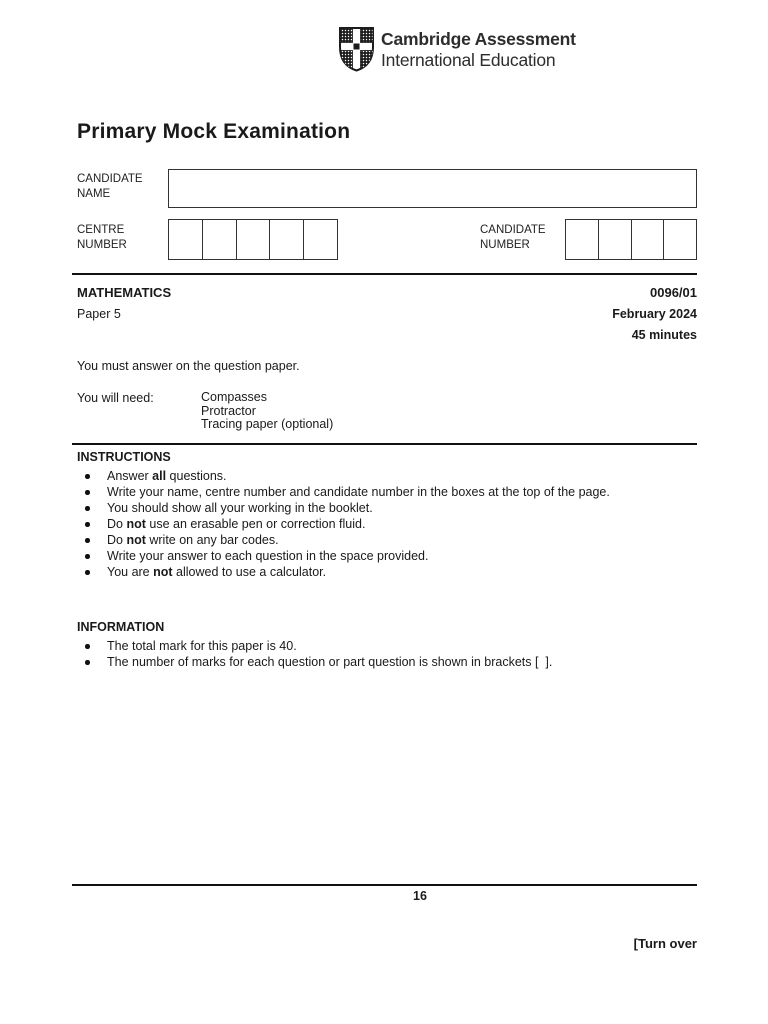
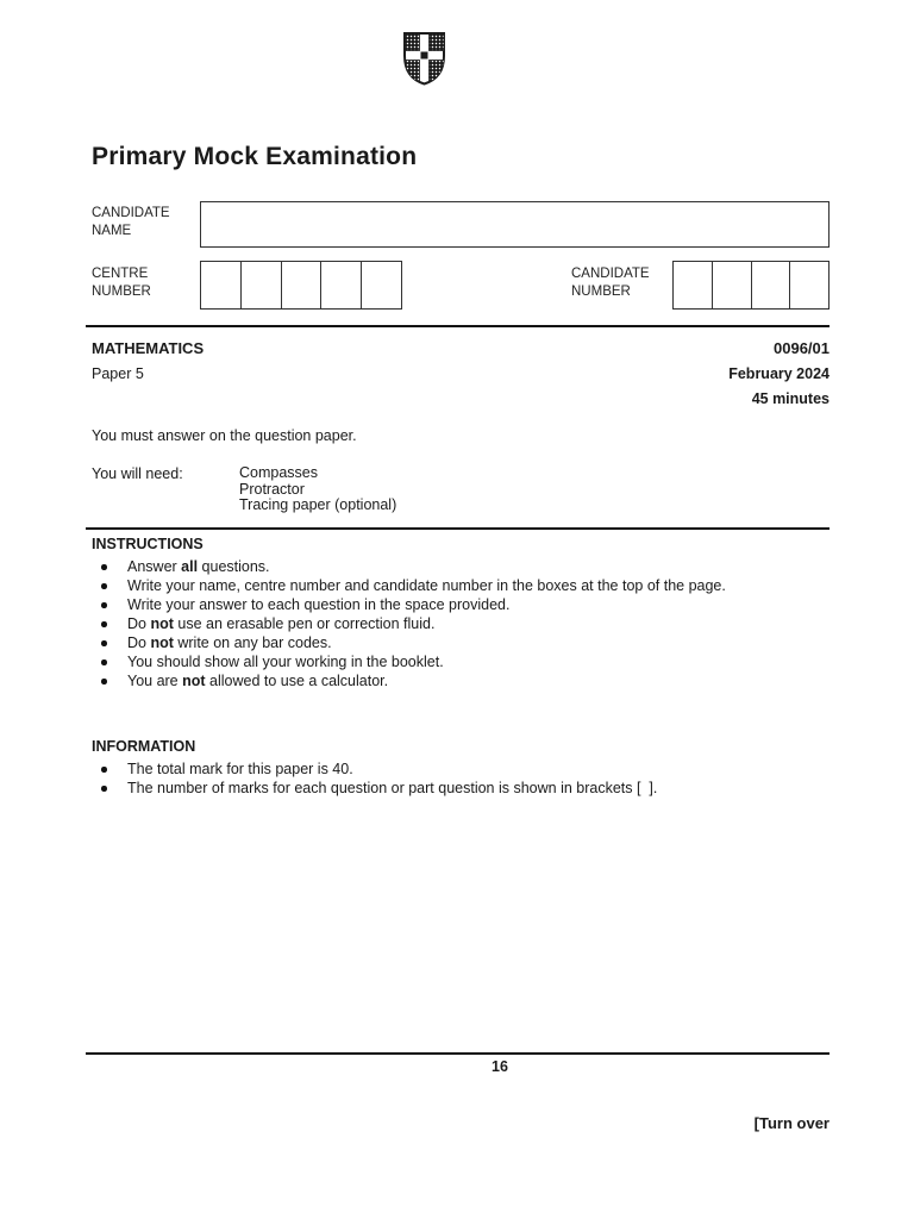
- Cambridge Assessment
- International Education
  Primary Mock Examination
  CANDIDATE
  NAME
  CENTRE
  NUMBER
  CANDIDATE
  NUMBER
  MATHEMATICS
  0096/01
  Paper 5
  February 2024
  45 minutes
  You must answer on the question paper.
  You will need:
  Compasses
  Protractor
  Tracing paper (optional)
  INSTRUCTIONS
  Answer all questions.
  Write your name, centre number and candidate number in the boxes at the top of the page.
- You should show all your working in the booklet.
+ Write your answer to each question in the space provided.
  Do not use an erasable pen or correction fluid.
  Do not write on any bar codes.
- Write your answer to each question in the space provided.
+ You should show all your working in the booklet.
  You are not allowed to use a calculator.
  INFORMATION
  The total mark for this paper is 40.
  The number of marks for each question or part question is shown in brackets [ ].
  16
  [Turn over
